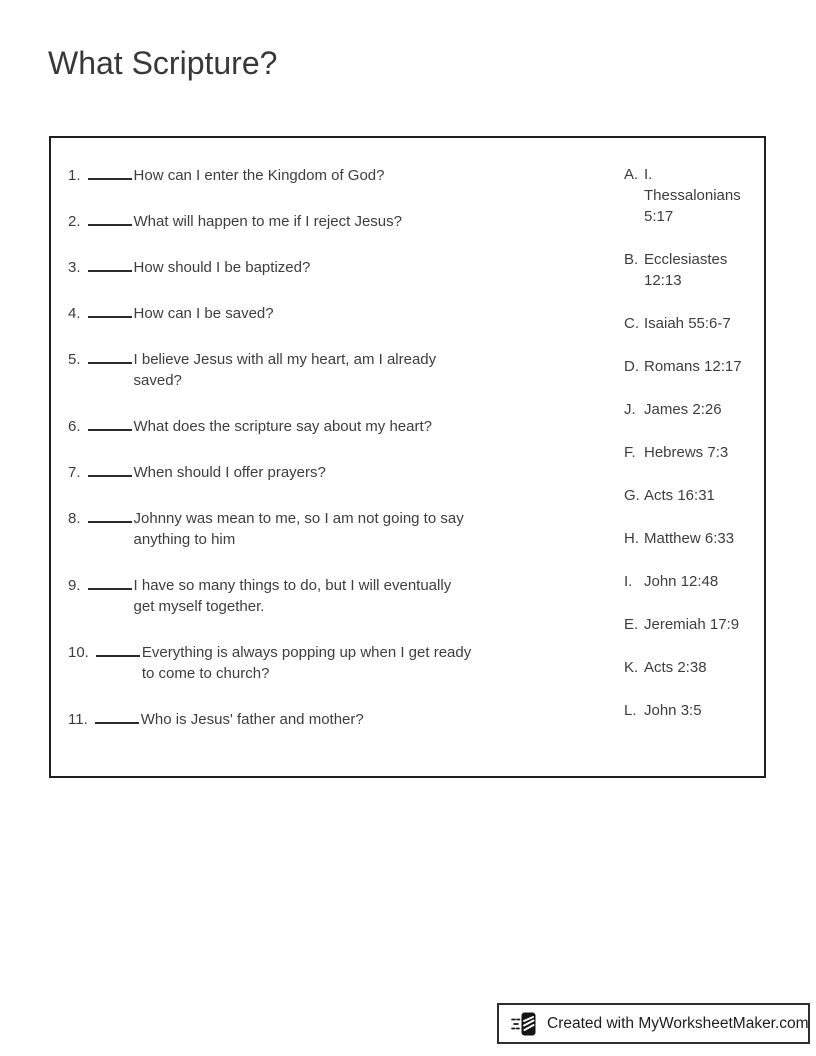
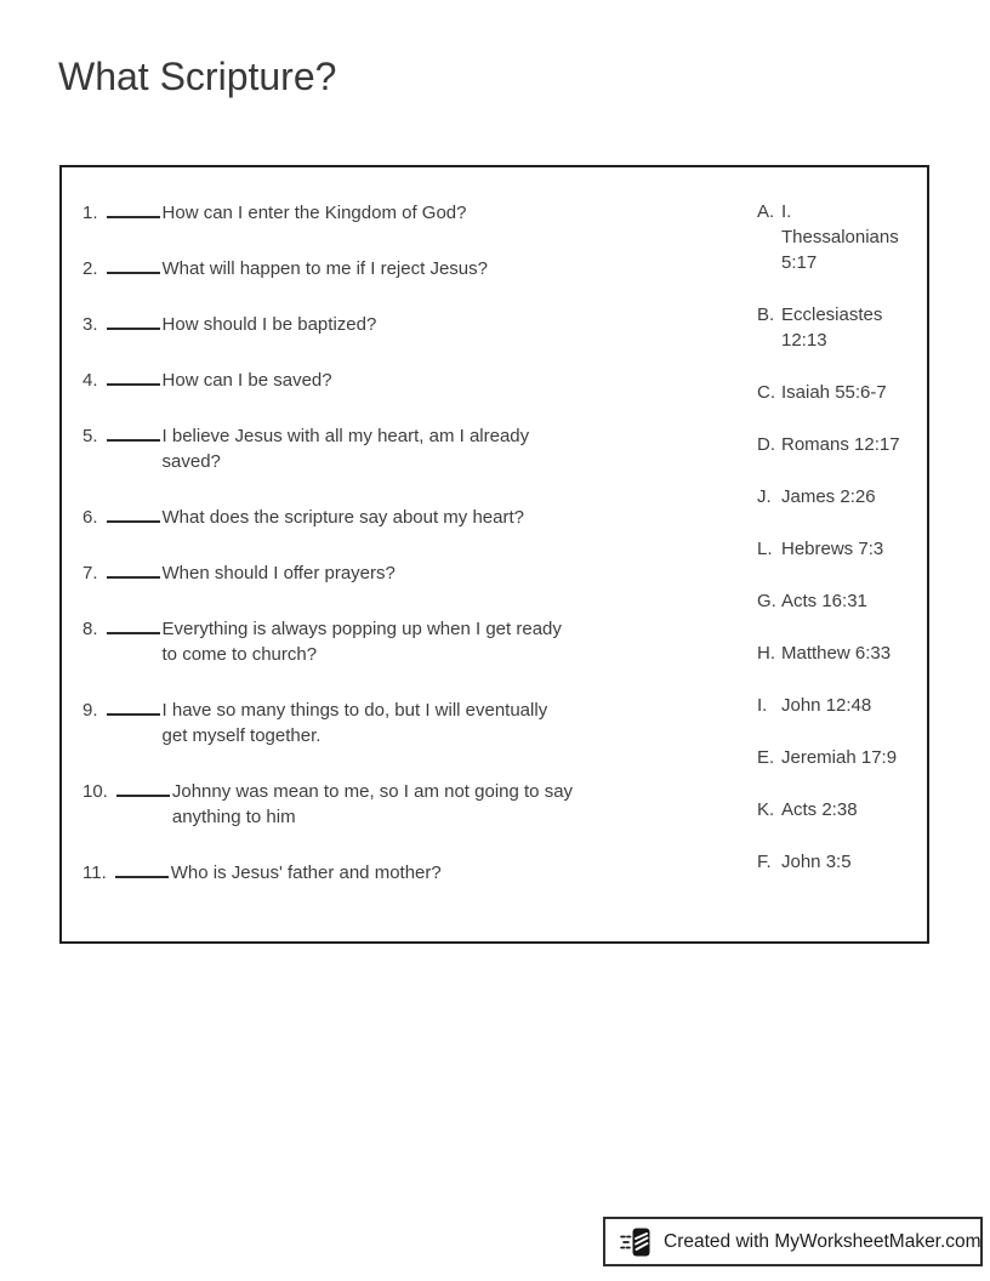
  What Scripture?
  1.
  How can I enter the Kingdom of God?
  2.
  What will happen to me if I reject Jesus?
  3.
  How should I be baptized?
  4.
  How can I be saved?
  5.
  I believe Jesus with all my heart, am I already saved?
  6.
  What does the scripture say about my heart?
  7.
  When should I offer prayers?
  8.
- Johnny was mean to me, so I am not going to say anything to him
+ Everything is always popping up when I get ready to come to church?
  9.
  I have so many things to do, but I will eventually get myself together.
  10.
- Everything is always popping up when I get ready to come to church?
+ Johnny was mean to me, so I am not going to say anything to him
  11.
  Who is Jesus' father and mother?
  A.
  I. Thessalonians 5:17
  B.
  Ecclesiastes 12:13
  C.
  Isaiah 55:6-7
  D.
  Romans 12:17
  J.
  James 2:26
- F.
+ L.
  Hebrews 7:3
  G.
  Acts 16:31
  H.
  Matthew 6:33
  I.
  John 12:48
  E.
  Jeremiah 17:9
  K.
  Acts 2:38
- L.
+ F.
  John 3:5
  Created with MyWorksheetMaker.com
